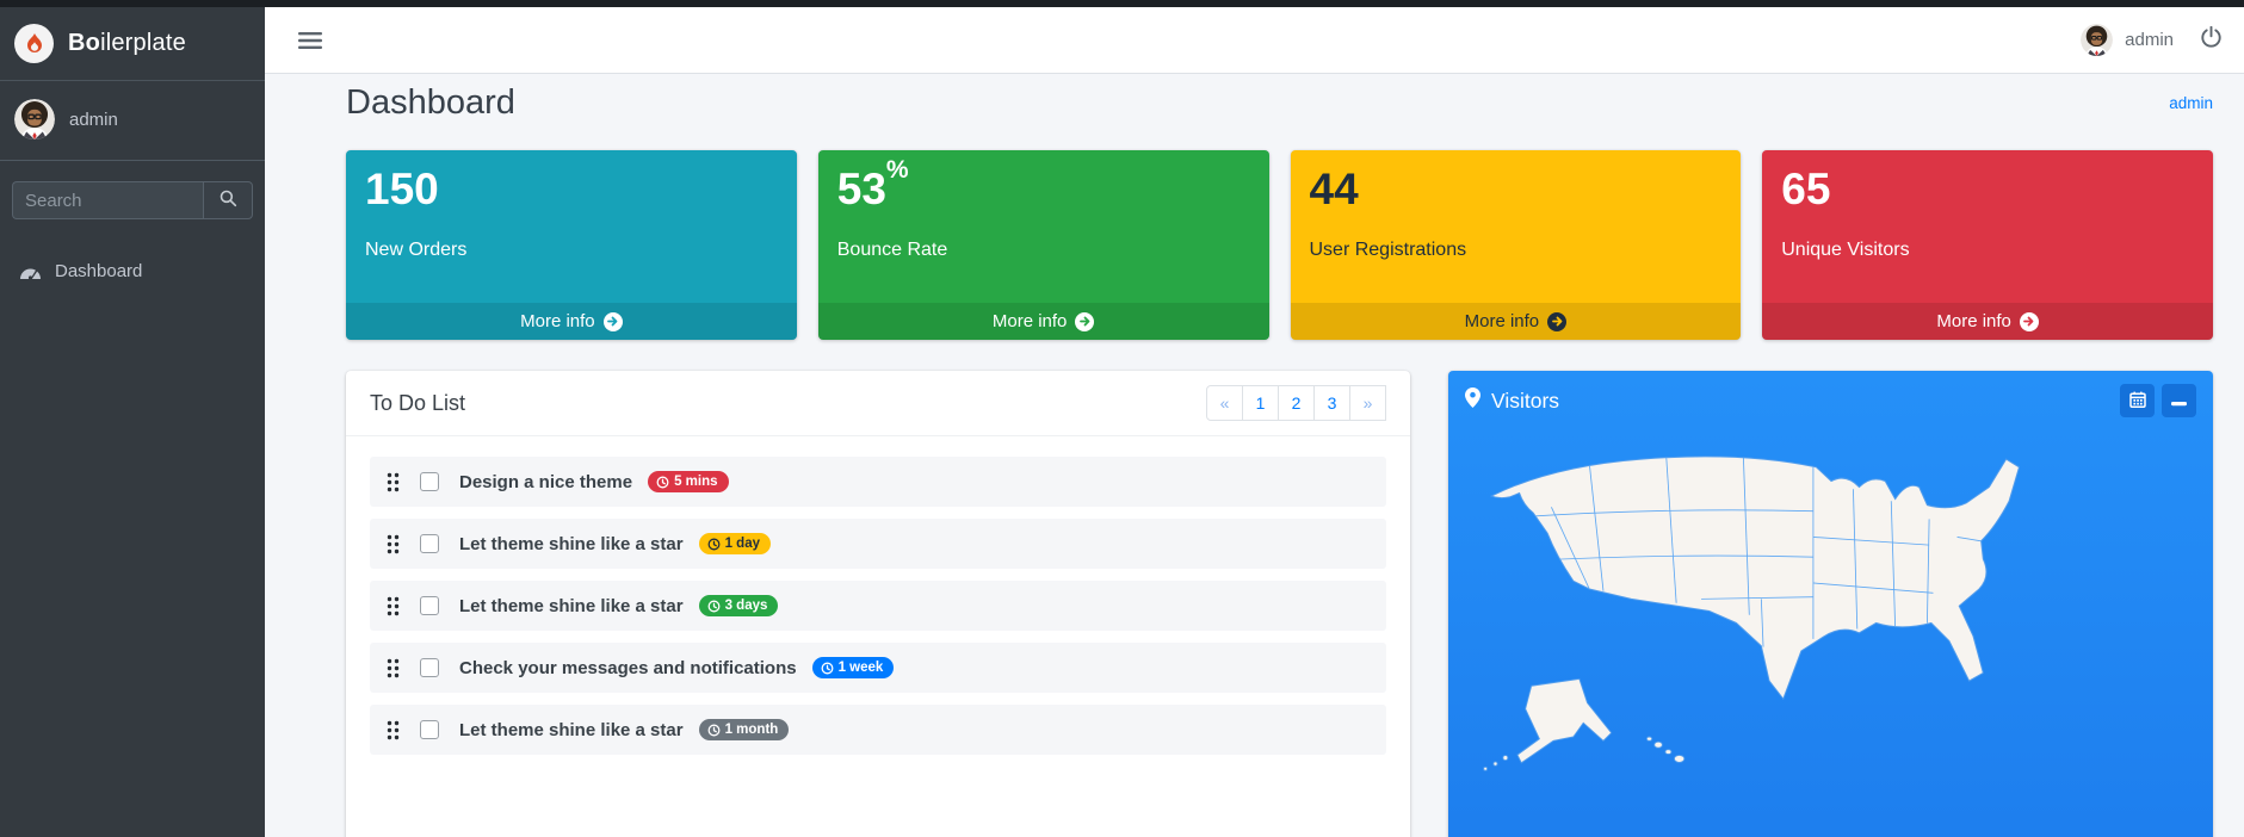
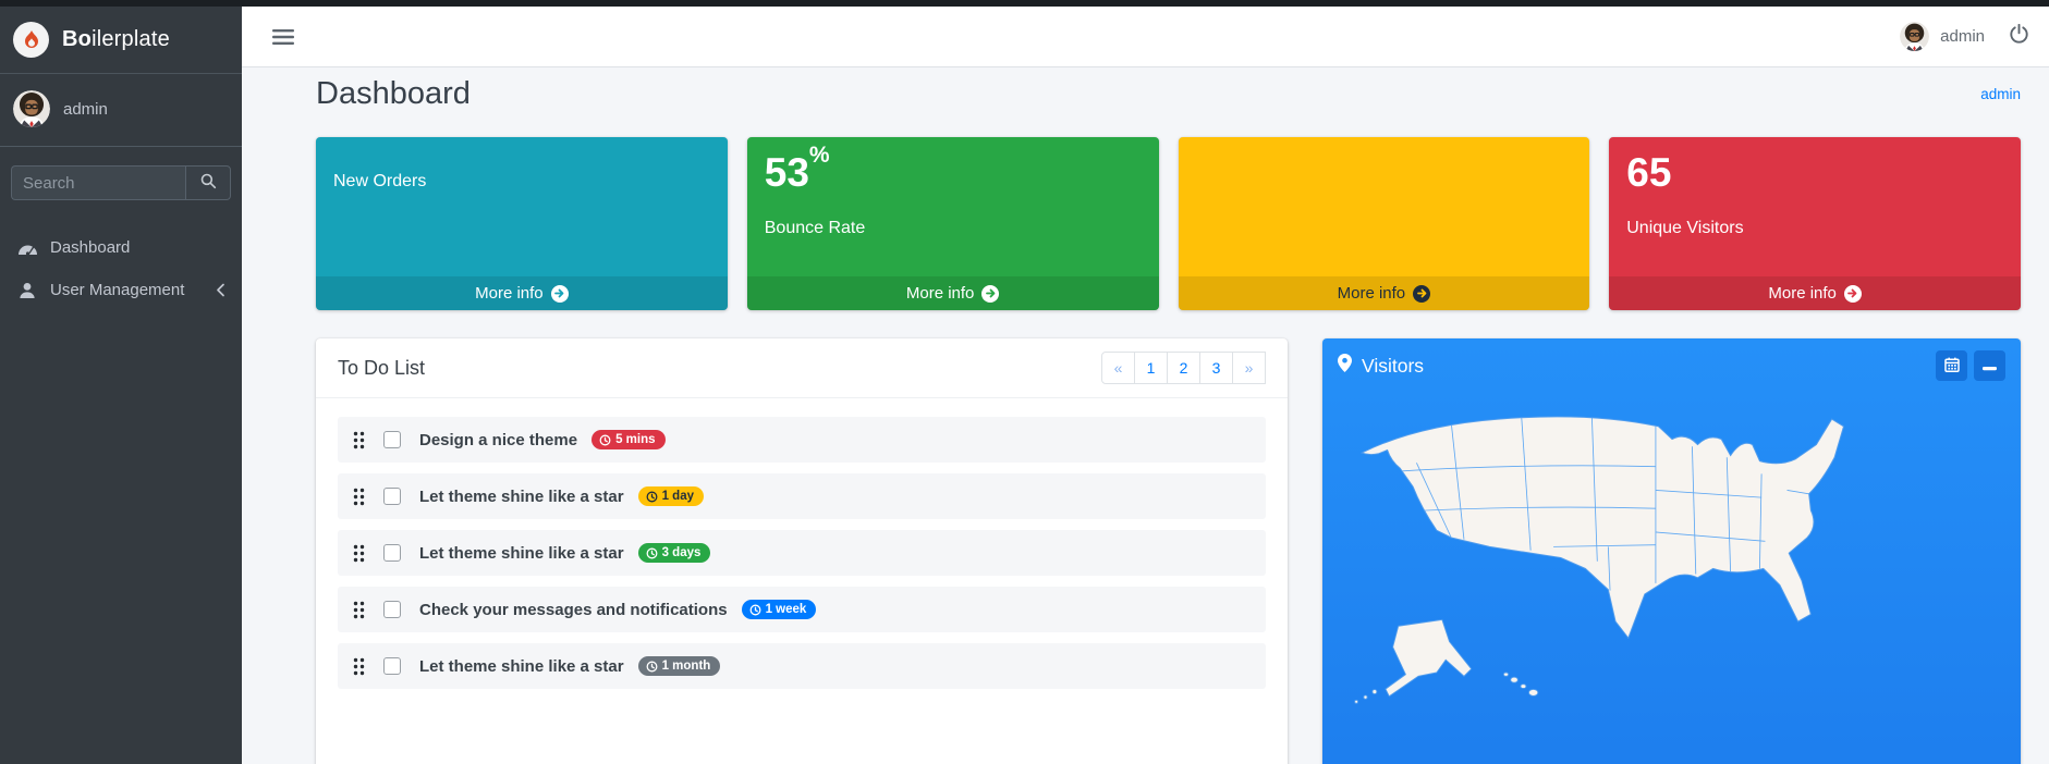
  Boilerplate
  admin
  Search
  Dashboard
+ User Management
  admin
  Dashboard
  admin
- 150
  New Orders
  More info
  53%
  Bounce Rate
  More info
- 44
- User Registrations
  More info
  65
  Unique Visitors
  More info
  To Do List
  «
  1
  2
  3
  »
  Design a nice theme
  5 mins
  Let theme shine like a star
  1 day
  Let theme shine like a star
  3 days
  Check your messages and notifications
  1 week
  Let theme shine like a star
  1 month
  Visitors
